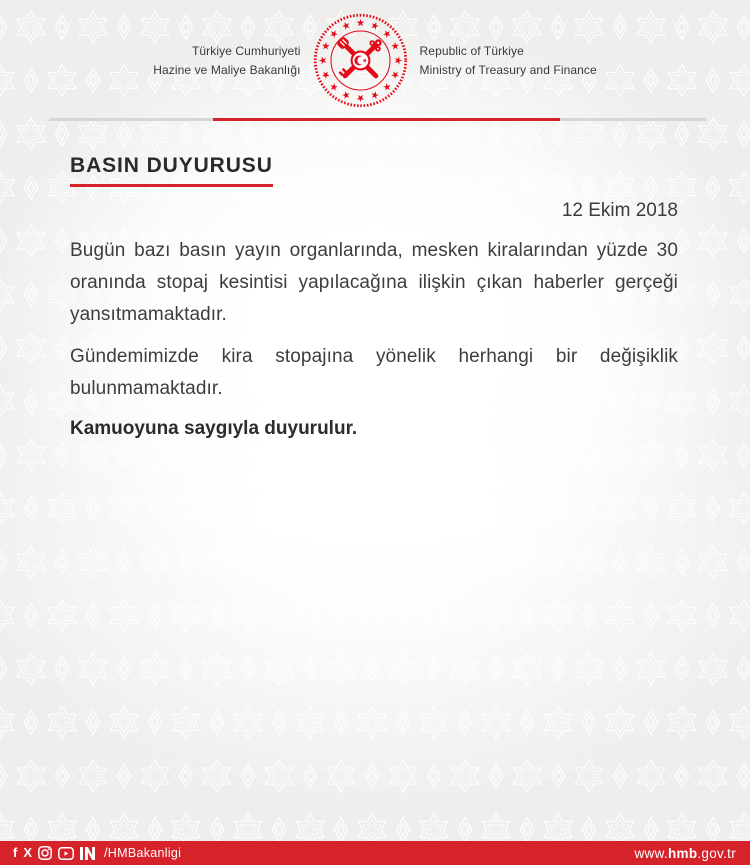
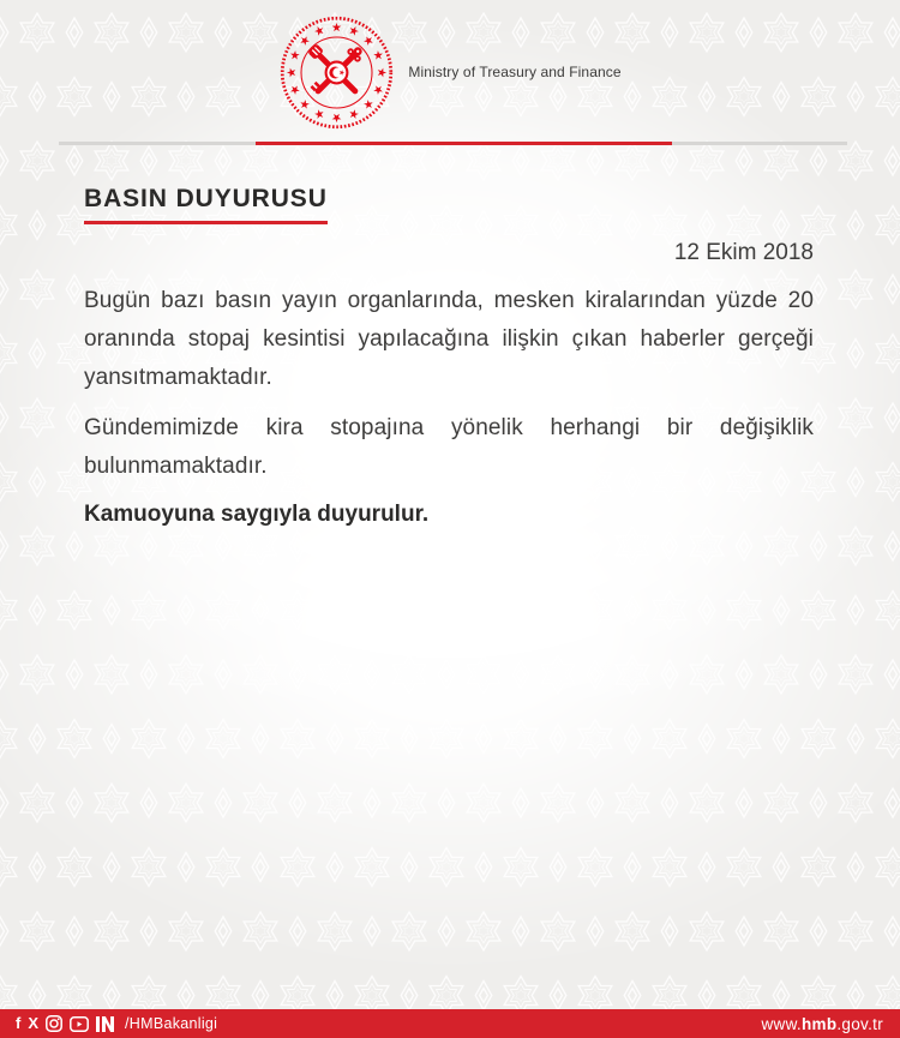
- Türkiye Cumhuriyeti
- Hazine ve Maliye Bakanlığı
- Republic of Türkiye
  Ministry of Treasury and Finance
  BASIN DUYURUSU
  12 Ekim 2018
- Bugün bazı basın yayın organlarında, mesken kiralarından yüzde 30 oranında stopaj kesintisi yapılacağına ilişkin çıkan haberler gerçeği yansıtmamaktadır.
+ Bugün bazı basın yayın organlarında, mesken kiralarından yüzde 20 oranında stopaj kesintisi yapılacağına ilişkin çıkan haberler gerçeği yansıtmamaktadır.
  Gündemimizde kira stopajına yönelik herhangi bir değişiklik bulunmamaktadır.
  Kamuoyuna saygıyla duyurulur.
  f
  X
  /HMBakanligi
  www.hmb.gov.tr
